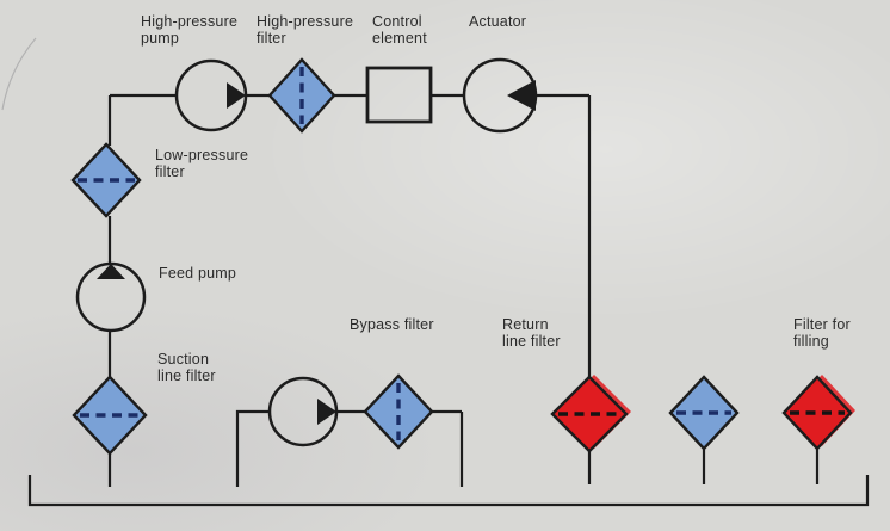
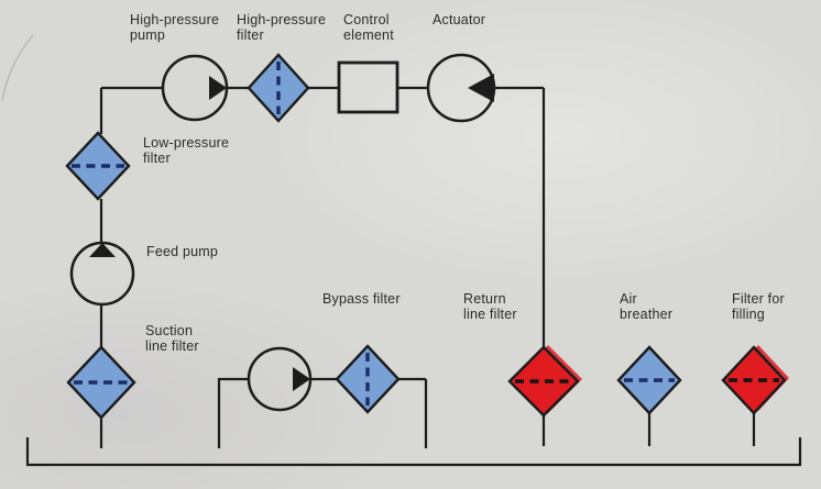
  High-pressure
  pump
  High-pressure
  filter
  Control
  element
  Actuator
  Low-pressure
  filter
  Feed pump
  Suction
  line filter
  Bypass filter
  Return
  line filter
+ Air
+ breather
  Filter for
  filling
